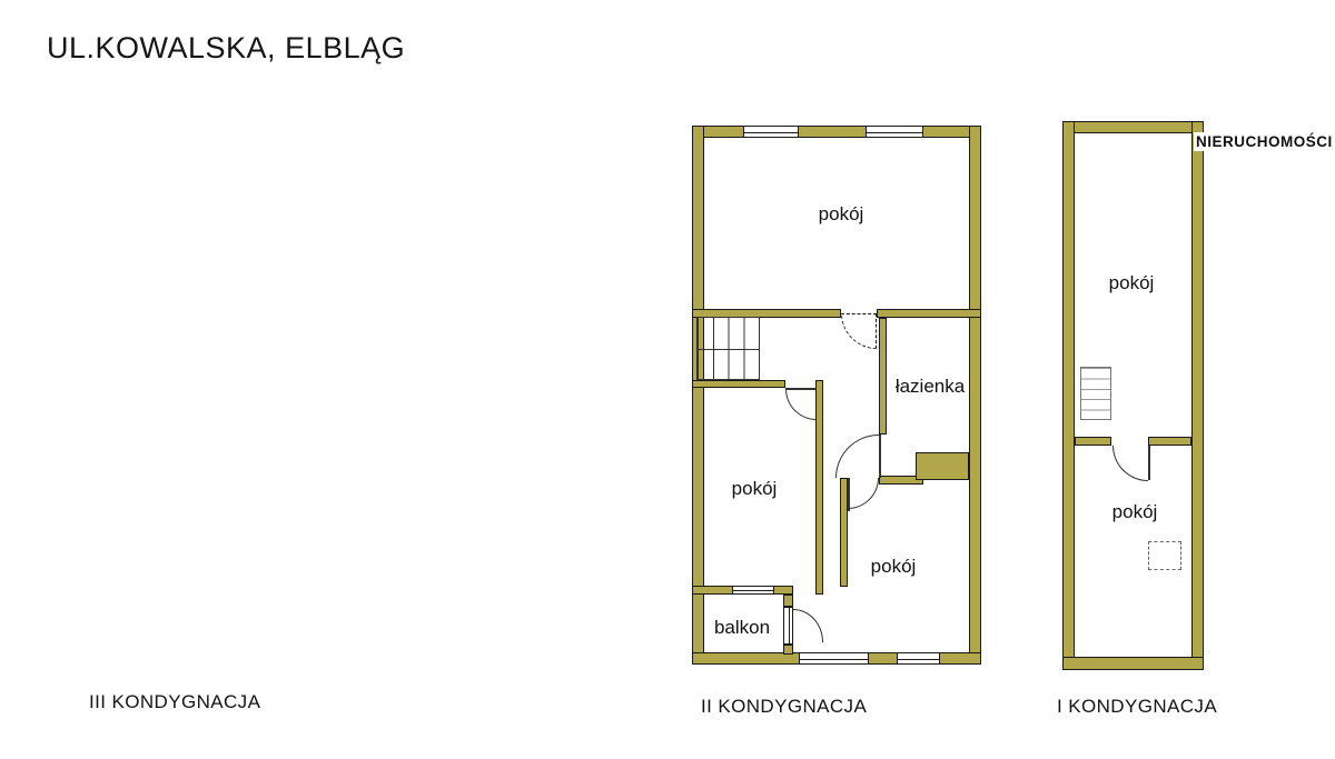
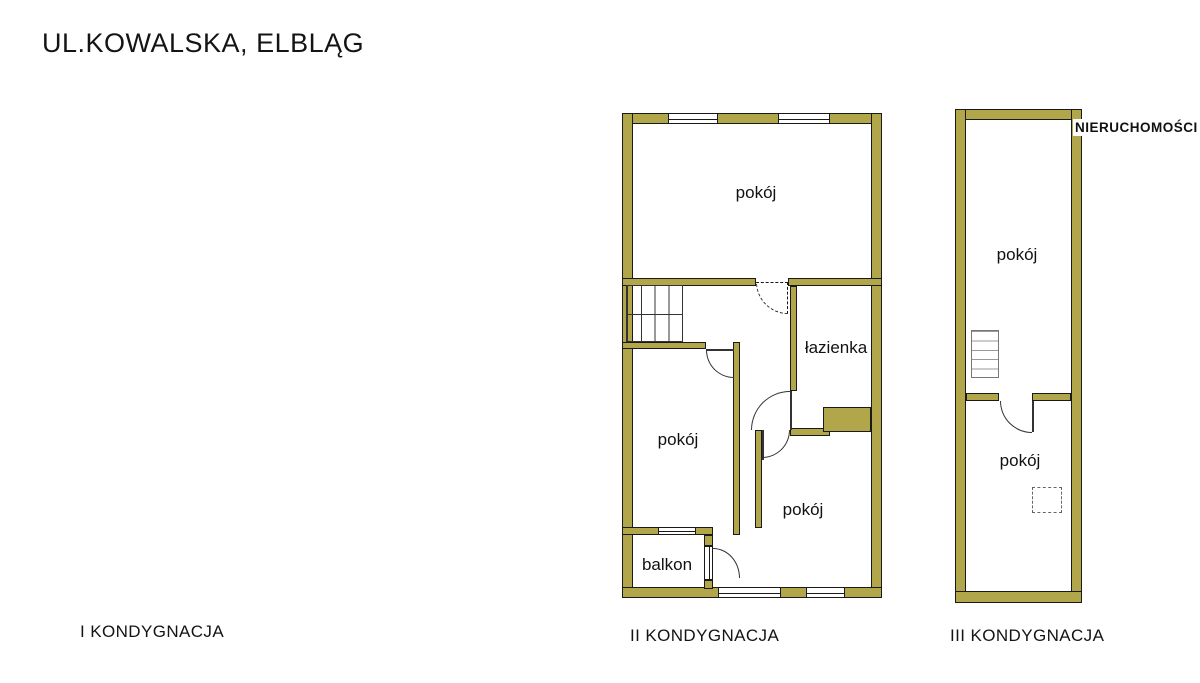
  UL.KOWALSKA, ELBLĄG
  pokój
  łazienka
  pokój
  pokój
  balkon
  pokój
  pokój
- III KONDYGNACJA
+ I KONDYGNACJA
  II KONDYGNACJA
- I KONDYGNACJA
+ III KONDYGNACJA
  NIERUCHOMOŚCI
